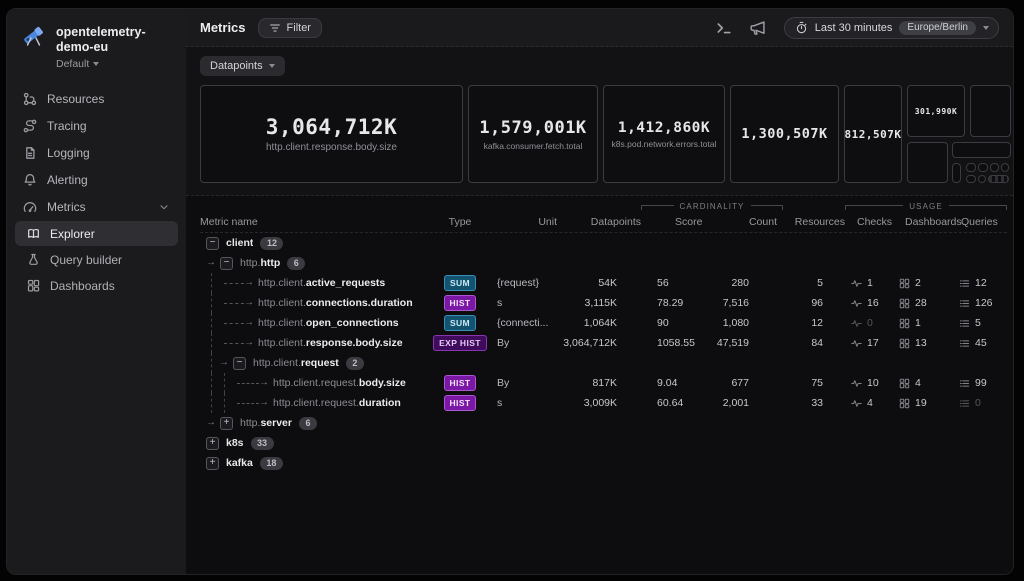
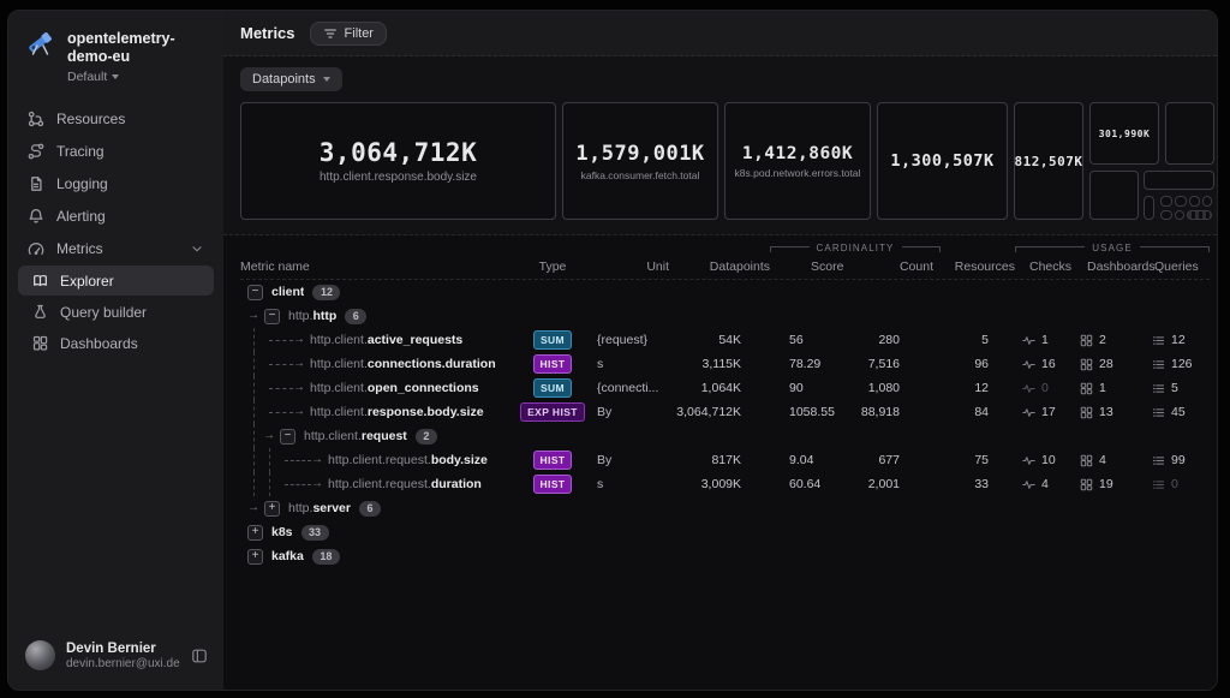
  opentelemetry-demo-eu
  Default
  Resources
  Tracing
  Logging
  Alerting
  Metrics
  Explorer
  Query builder
  Dashboards
+ Devin Bernier
+ devin.bernier@uxi.de
  Metrics
  Filter
- Last 30 minutes
- Europe/Berlin
  Datapoints
  3,064,712K
  http.client.response.body.size
  1,579,001K
  kafka.consumer.fetch.total
  1,412,860K
  k8s.pod.network.errors.total
  1,300,507K
  812,507K
  301,990K
  CARDINALITY
  USAGE
  Metric name
  Type
  Unit
  Datapoints
  Score
  Count
  Resources
  Checks
  Dashboards
  Queries
  −
  client
  12
  →
  −
  http.http
  6
  →
  http.client.active_requests
  SUM
  {request}
  54K
  56
  280
  5
  1
  2
  12
  →
  http.client.connections.duration
  HIST
  s
  3,115K
  78.29
  7,516
  96
  16
  28
  126
  →
  http.client.open_connections
  SUM
  {connecti...
  1,064K
  90
  1,080
  12
  0
  1
  5
  →
  http.client.response.body.size
  EXP HIST
  By
  3,064,712K
  1058.55
- 47,519
+ 88,918
  84
  17
  13
  45
  →
  −
  http.client.request
  2
  →
  http.client.request.body.size
  HIST
  By
  817K
  9.04
  677
  75
  10
  4
  99
  →
  http.client.request.duration
  HIST
  s
  3,009K
  60.64
  2,001
  33
  4
  19
  0
  →
  +
  http.server
  6
  +
  k8s
  33
  +
  kafka
  18
